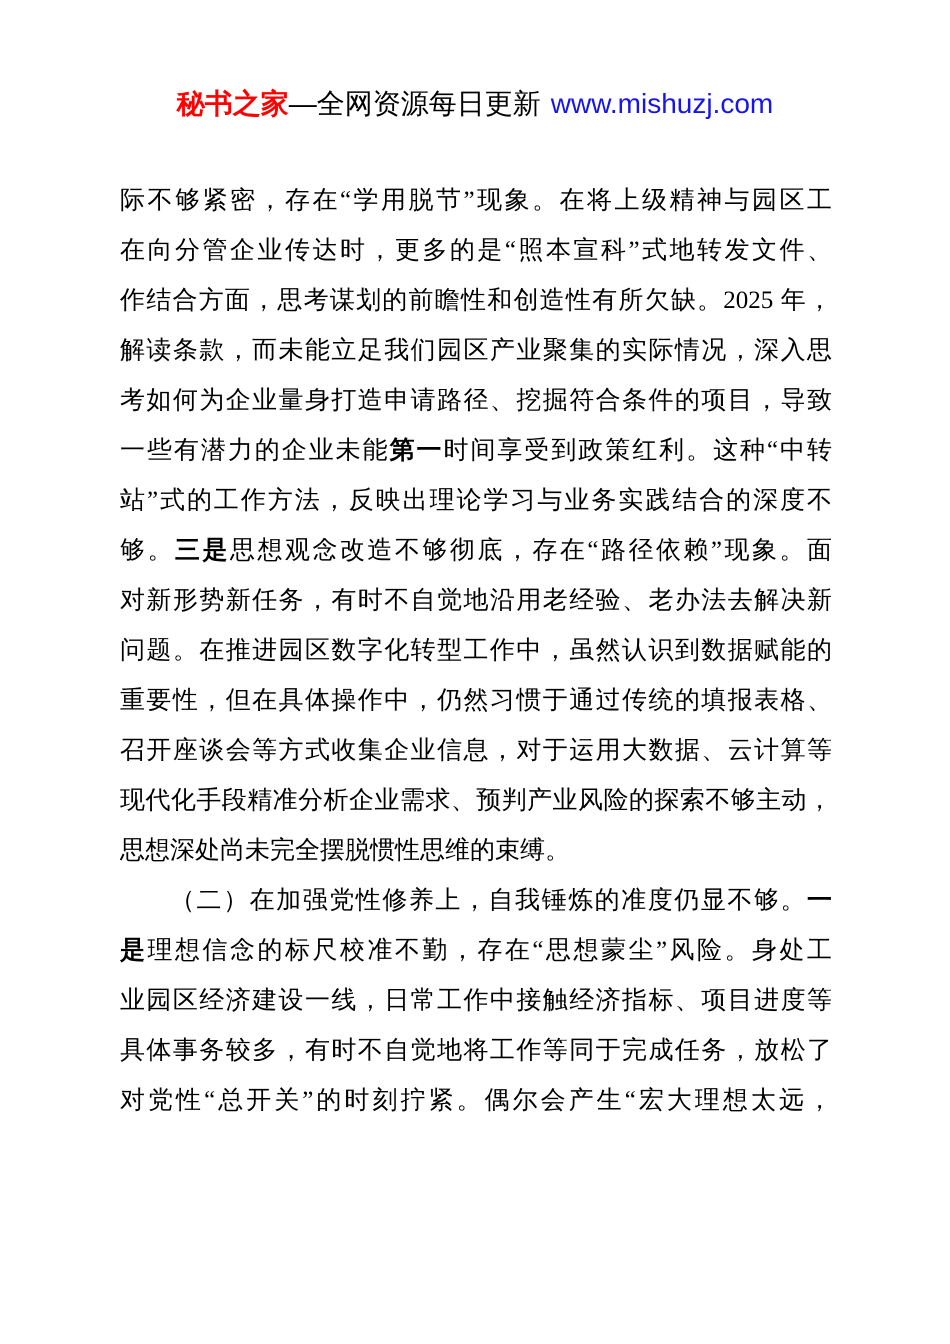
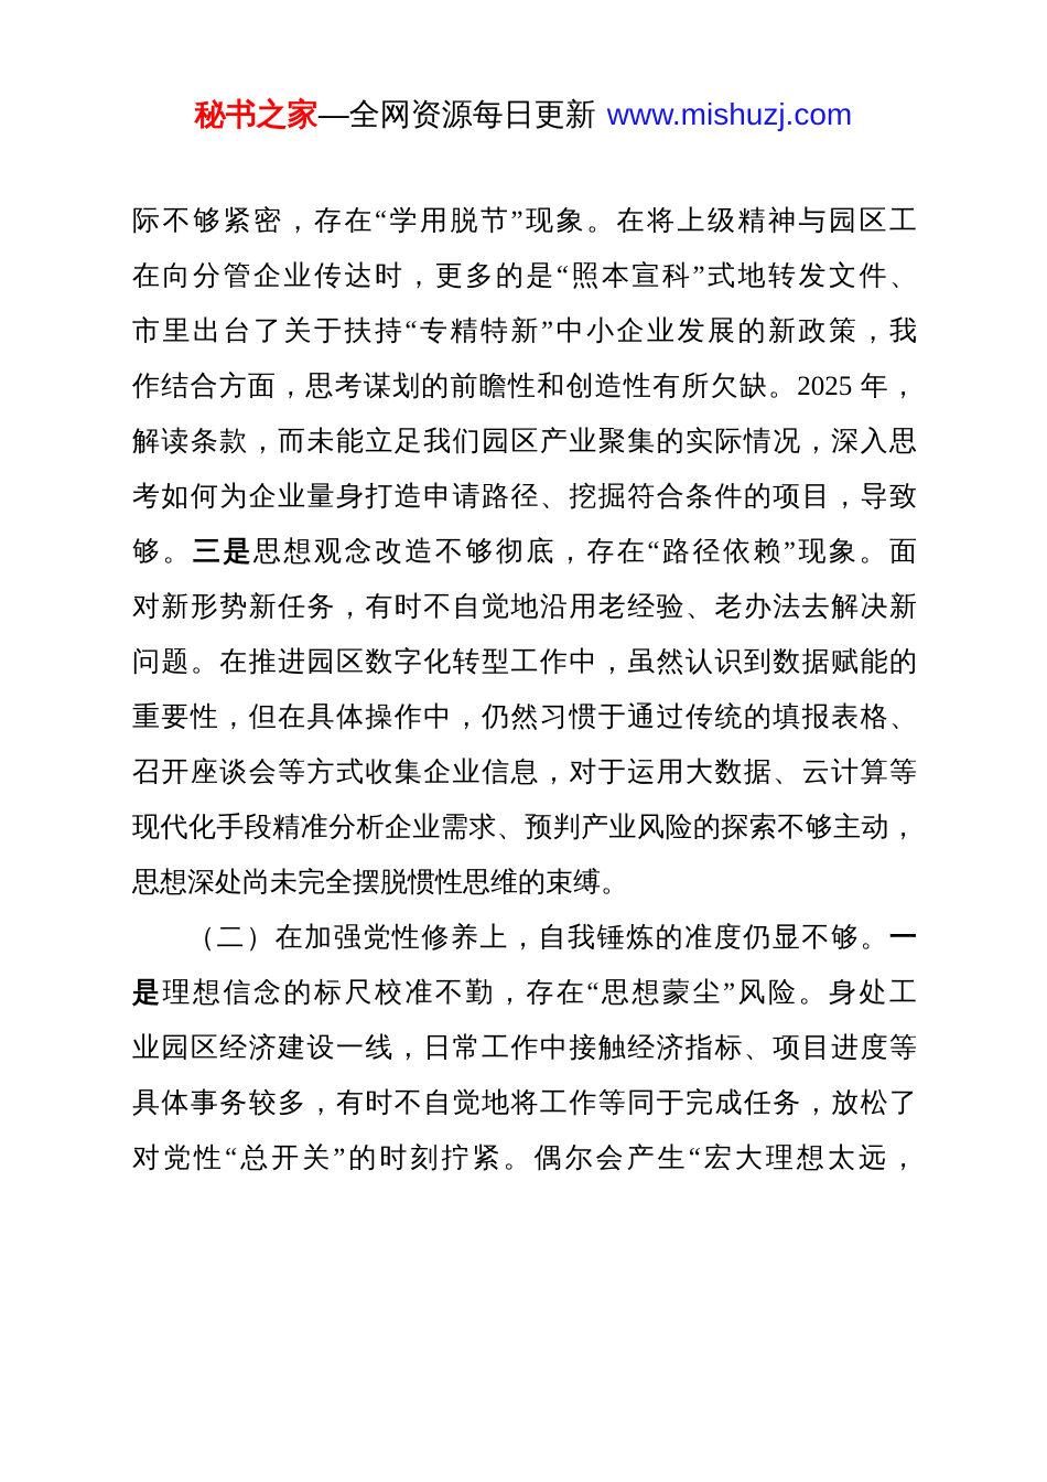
  秘书之家—全网资源每日更新 www.mishuzj.com
  际不够紧密，存在“学用脱节”现象。在将上级精神与园区工
  在向分管企业传达时，更多的是“照本宣科”式地转发文件、
+ 市里出台了关于扶持“专精特新”中小企业发展的新政策，我
  作结合方面，思考谋划的前瞻性和创造性有所欠缺。2025 年，
  解读条款，而未能立足我们园区产业聚集的实际情况，深入思
  考如何为企业量身打造申请路径、挖掘符合条件的项目，导致
- 一些有潜力的企业未能第一时间享受到政策红利。这种“中转
- 站”式的工作方法，反映出理论学习与业务实践结合的深度不
  够。三是思想观念改造不够彻底，存在“路径依赖”现象。面
  对新形势新任务，有时不自觉地沿用老经验、老办法去解决新
  问题。在推进园区数字化转型工作中，虽然认识到数据赋能的
  重要性，但在具体操作中，仍然习惯于通过传统的填报表格、
  召开座谈会等方式收集企业信息，对于运用大数据、云计算等
  现代化手段精准分析企业需求、预判产业风险的探索不够主动，
  思想深处尚未完全摆脱惯性思维的束缚。
  （二）在加强党性修养上，自我锤炼的准度仍显不够。一
  是理想信念的标尺校准不勤，存在“思想蒙尘”风险。身处工
  业园区经济建设一线，日常工作中接触经济指标、项目进度等
  具体事务较多，有时不自觉地将工作等同于完成任务，放松了
  对党性“总开关”的时刻拧紧。偶尔会产生“宏大理想太远，
